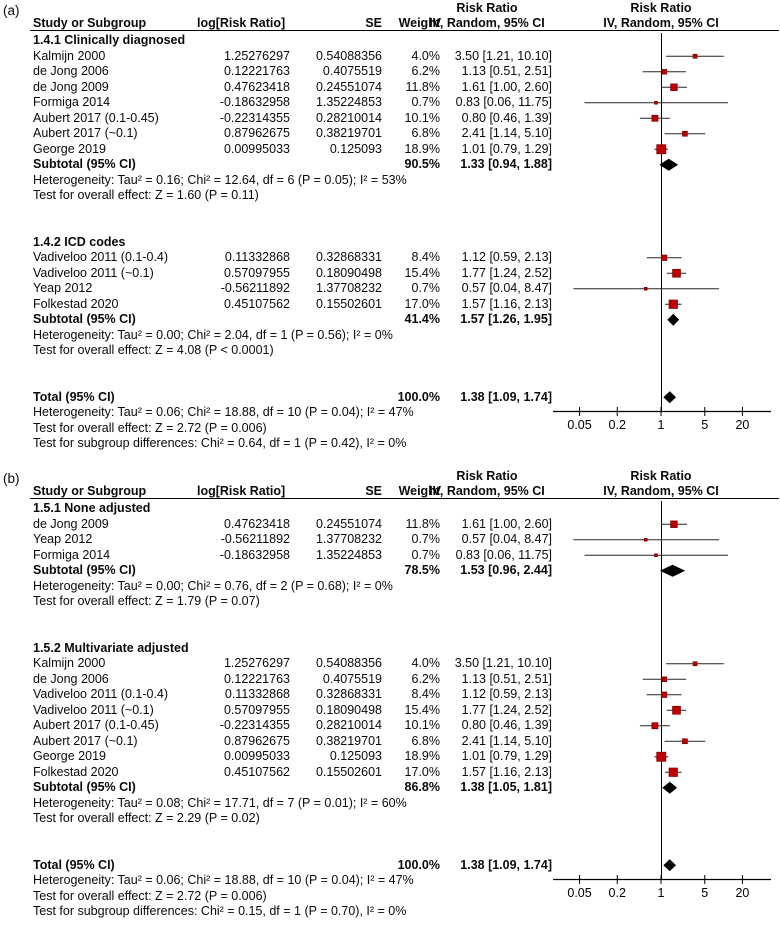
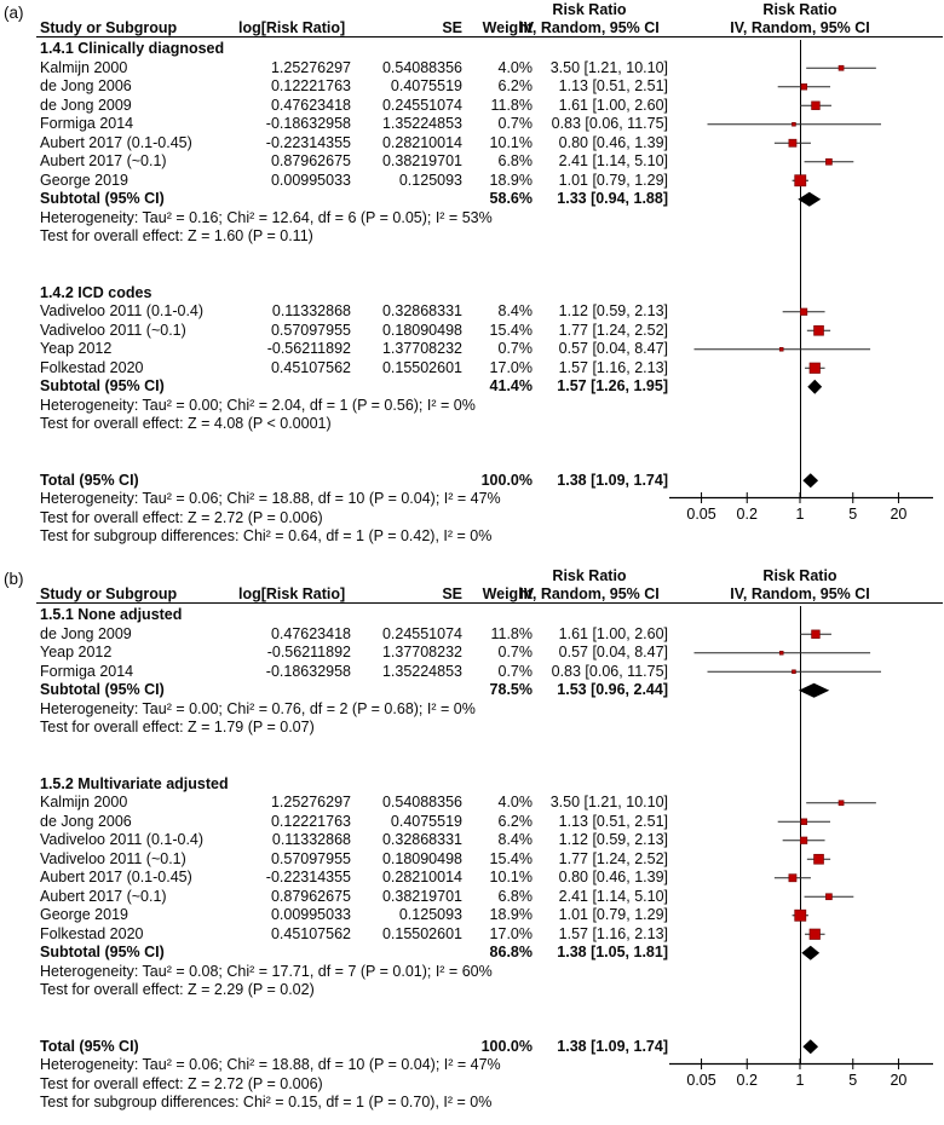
  (a)
  Risk Ratio
  Risk Ratio
  Study or Subgroup
  log[Risk Ratio]
  SE
  Weight
  IV, Random, 95% CI
  IV, Random, 95% CI
  1.4.1 Clinically diagnosed
  Kalmijn 2000
  1.25276297
  0.54088356
  4.0%
  3.50 [1.21, 10.10]
  de Jong 2006
  0.12221763
  0.4075519
  6.2%
  1.13 [0.51, 2.51]
  de Jong 2009
  0.47623418
  0.24551074
  11.8%
  1.61 [1.00, 2.60]
  Formiga 2014
  -0.18632958
  1.35224853
  0.7%
  0.83 [0.06, 11.75]
  Aubert 2017 (0.1-0.45)
  -0.22314355
  0.28210014
  10.1%
  0.80 [0.46, 1.39]
  Aubert 2017 (~0.1)
  0.87962675
  0.38219701
  6.8%
  2.41 [1.14, 5.10]
  George 2019
  0.00995033
  0.125093
  18.9%
  1.01 [0.79, 1.29]
  Subtotal (95% CI)
- 90.5%
+ 58.6%
  1.33 [0.94, 1.88]
  Heterogeneity: Tau² = 0.16; Chi² = 12.64, df = 6 (P = 0.05); I² = 53%
  Test for overall effect: Z = 1.60 (P = 0.11)
  1.4.2 ICD codes
  Vadiveloo 2011 (0.1-0.4)
  0.11332868
  0.32868331
  8.4%
  1.12 [0.59, 2.13]
  Vadiveloo 2011 (~0.1)
  0.57097955
  0.18090498
  15.4%
  1.77 [1.24, 2.52]
  Yeap 2012
  -0.56211892
  1.37708232
  0.7%
  0.57 [0.04, 8.47]
  Folkestad 2020
  0.45107562
  0.15502601
  17.0%
  1.57 [1.16, 2.13]
  Subtotal (95% CI)
  41.4%
  1.57 [1.26, 1.95]
  Heterogeneity: Tau² = 0.00; Chi² = 2.04, df = 1 (P = 0.56); I² = 0%
  Test for overall effect: Z = 4.08 (P < 0.0001)
  Total (95% CI)
  100.0%
  1.38 [1.09, 1.74]
  Heterogeneity: Tau² = 0.06; Chi² = 18.88, df = 10 (P = 0.04); I² = 47%
  Test for overall effect: Z = 2.72 (P = 0.006)
  Test for subgroup differences: Chi² = 0.64, df = 1 (P = 0.42), I² = 0%
  0.05
  0.2
  1
  5
  20
  (b)
  Risk Ratio
  Risk Ratio
  Study or Subgroup
  log[Risk Ratio]
  SE
  Weight
  IV, Random, 95% CI
  IV, Random, 95% CI
  1.5.1 None adjusted
  de Jong 2009
  0.47623418
  0.24551074
  11.8%
  1.61 [1.00, 2.60]
  Yeap 2012
  -0.56211892
  1.37708232
  0.7%
  0.57 [0.04, 8.47]
  Formiga 2014
  -0.18632958
  1.35224853
  0.7%
  0.83 [0.06, 11.75]
  Subtotal (95% CI)
  78.5%
  1.53 [0.96, 2.44]
  Heterogeneity: Tau² = 0.00; Chi² = 0.76, df = 2 (P = 0.68); I² = 0%
  Test for overall effect: Z = 1.79 (P = 0.07)
  1.5.2 Multivariate adjusted
  Kalmijn 2000
  1.25276297
  0.54088356
  4.0%
  3.50 [1.21, 10.10]
  de Jong 2006
  0.12221763
  0.4075519
  6.2%
  1.13 [0.51, 2.51]
  Vadiveloo 2011 (0.1-0.4)
  0.11332868
  0.32868331
  8.4%
  1.12 [0.59, 2.13]
  Vadiveloo 2011 (~0.1)
  0.57097955
  0.18090498
  15.4%
  1.77 [1.24, 2.52]
  Aubert 2017 (0.1-0.45)
  -0.22314355
  0.28210014
  10.1%
  0.80 [0.46, 1.39]
  Aubert 2017 (~0.1)
  0.87962675
  0.38219701
  6.8%
  2.41 [1.14, 5.10]
  George 2019
  0.00995033
  0.125093
  18.9%
  1.01 [0.79, 1.29]
  Folkestad 2020
  0.45107562
  0.15502601
  17.0%
  1.57 [1.16, 2.13]
  Subtotal (95% CI)
  86.8%
  1.38 [1.05, 1.81]
  Heterogeneity: Tau² = 0.08; Chi² = 17.71, df = 7 (P = 0.01); I² = 60%
  Test for overall effect: Z = 2.29 (P = 0.02)
  Total (95% CI)
  100.0%
  1.38 [1.09, 1.74]
  Heterogeneity: Tau² = 0.06; Chi² = 18.88, df = 10 (P = 0.04); I² = 47%
  Test for overall effect: Z = 2.72 (P = 0.006)
  Test for subgroup differences: Chi² = 0.15, df = 1 (P = 0.70), I² = 0%
  0.05
  0.2
  1
  5
  20
